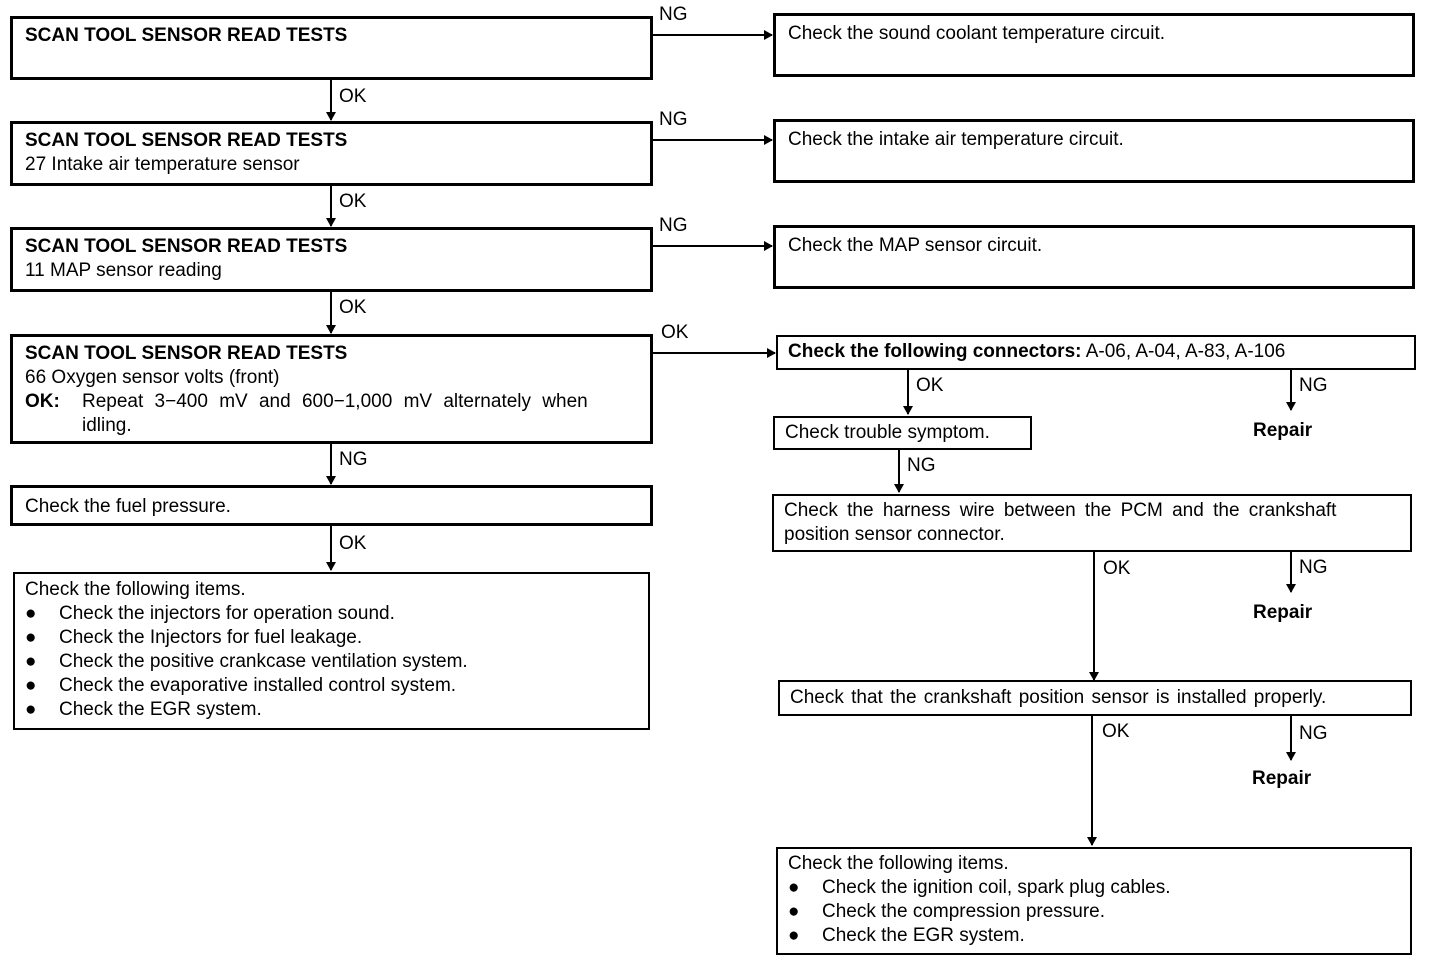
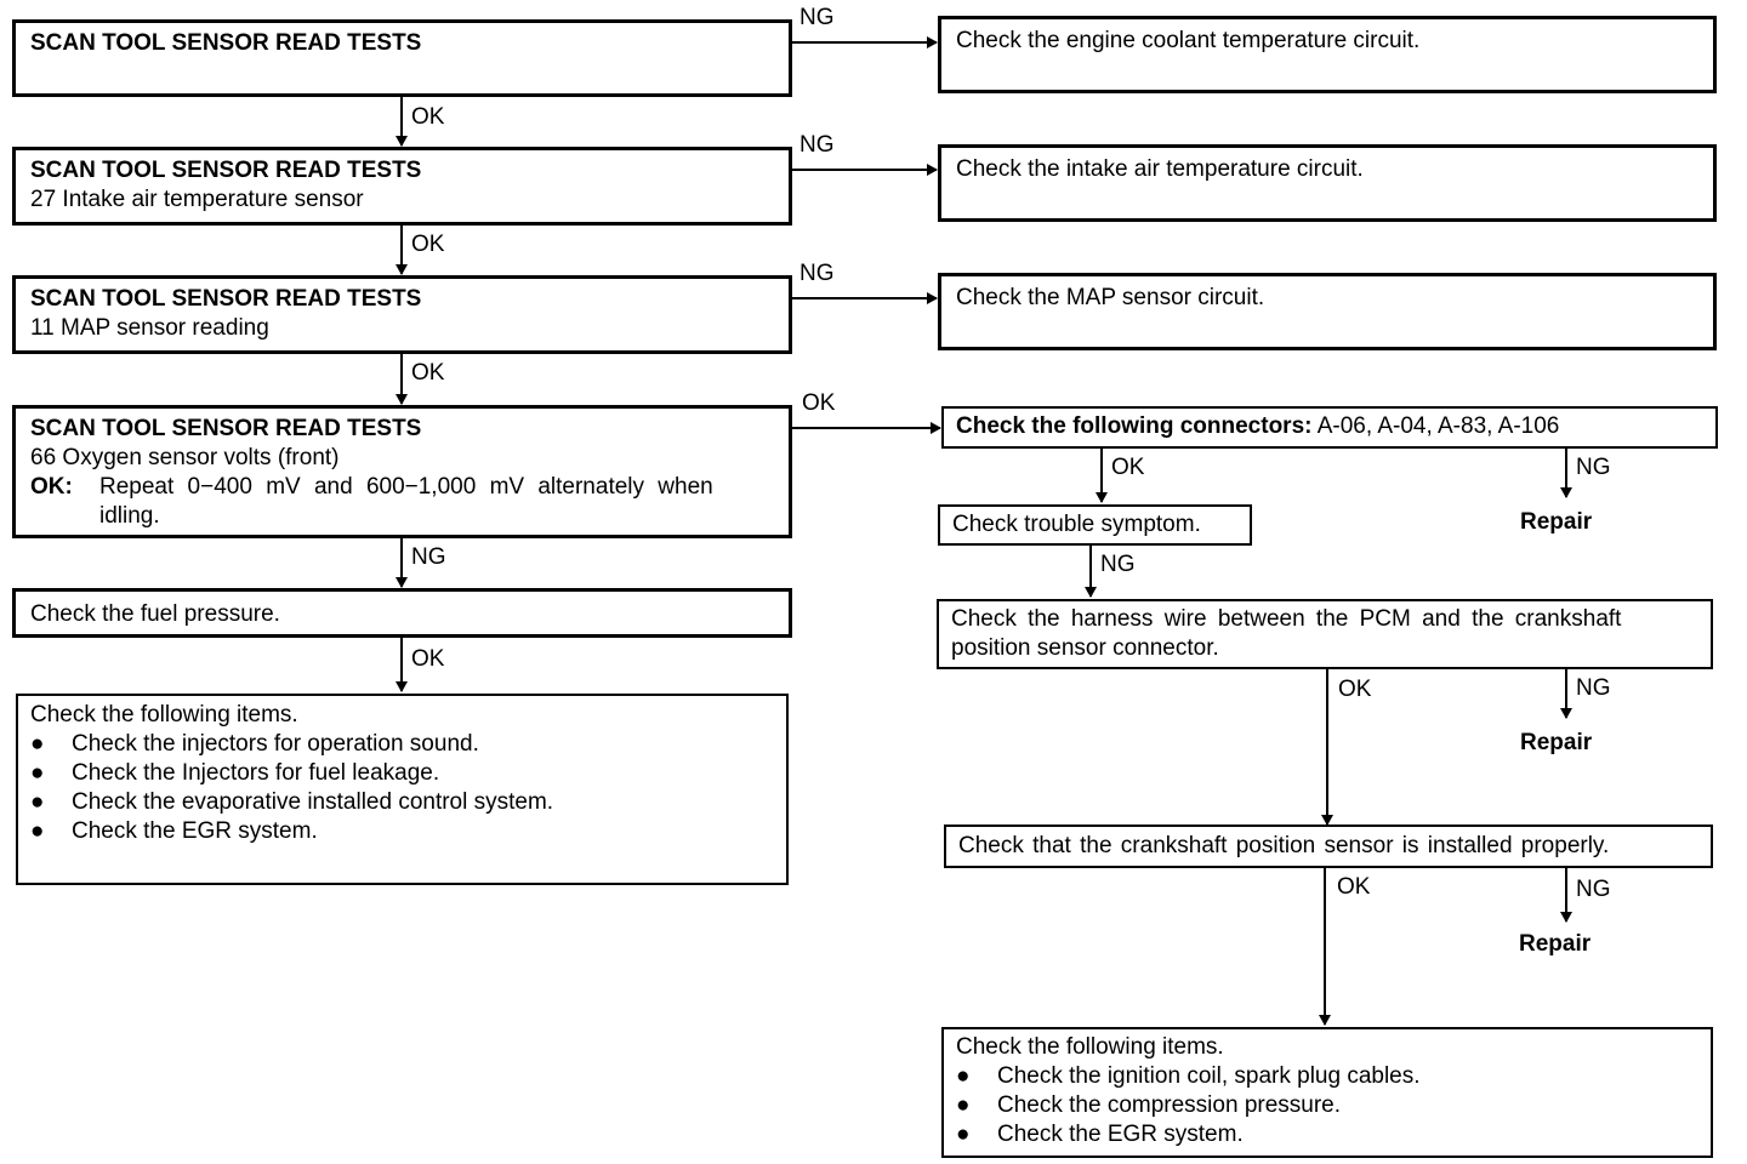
  SCAN TOOL SENSOR READ TESTS
  SCAN TOOL SENSOR READ TESTS
  27 Intake air temperature sensor
  SCAN TOOL SENSOR READ TESTS
  11 MAP sensor reading
  SCAN TOOL SENSOR READ TESTS
  66 Oxygen sensor volts (front)
  OK:
- Repeat 3−400 mV and 600−1,000 mV alternately when
+ Repeat 0−400 mV and 600−1,000 mV alternately when
  idling.
  Check the fuel pressure.
  Check the following items.
  ● Check the injectors for operation sound.
  ● Check the Injectors for fuel leakage.
- ● Check the positive crankcase ventilation system.
  ● Check the evaporative installed control system.
  ● Check the EGR system.
  OK
  OK
  OK
  NG
  OK
  NG
  NG
  NG
  OK
- Check the sound coolant temperature circuit.
+ Check the engine coolant temperature circuit.
  Check the intake air temperature circuit.
  Check the MAP sensor circuit.
  Check the following connectors: A-06, A-04, A-83, A-106
  Check trouble symptom.
  Check the harness wire between the PCM and the crankshaft
  position sensor connector.
  Check that the crankshaft position sensor is installed properly.
  Check the following items.
  ● Check the ignition coil, spark plug cables.
  ● Check the compression pressure.
  ● Check the EGR system.
  OK
  NG
  Repair
  NG
  OK
  NG
  Repair
  OK
  NG
  Repair
